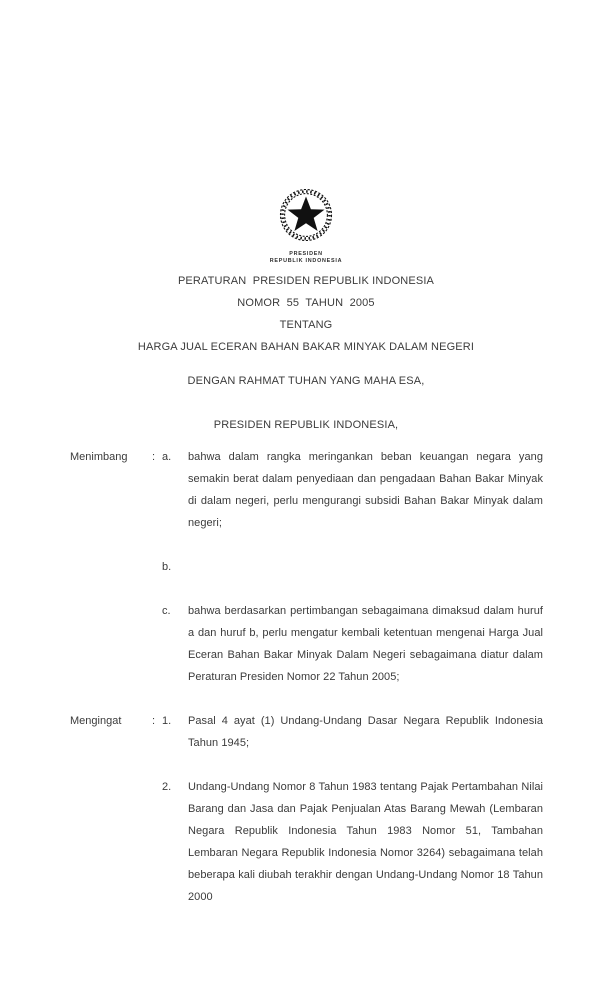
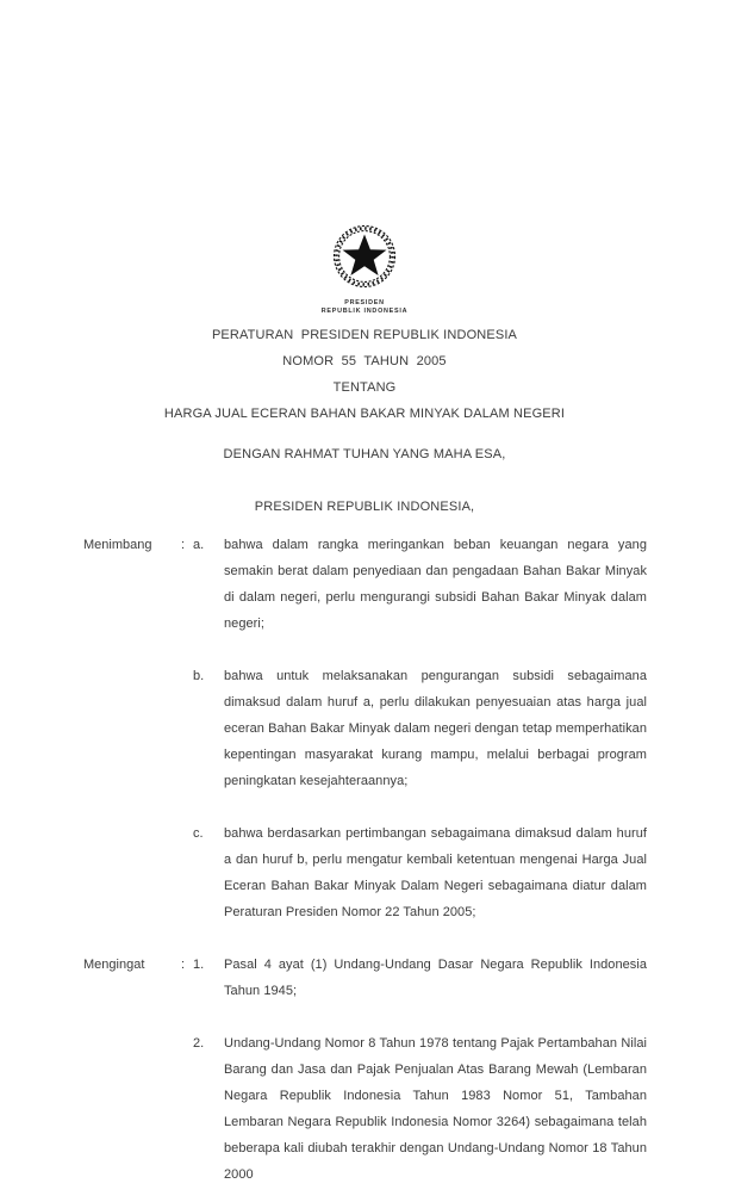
  PERATURAN PRESIDEN REPUBLIK INDONESIA
  NOMOR 55 TAHUN 2005
  TENTANG
  HARGA JUAL ECERAN BAHAN BAKAR MINYAK DALAM NEGERI
  DENGAN RAHMAT TUHAN YANG MAHA ESA,
  PRESIDEN REPUBLIK INDONESIA,
  Menimbang
  :
  a.
  bahwa dalam rangka meringankan beban keuangan negara yang semakin berat dalam penyediaan dan pengadaan Bahan Bakar Minyak di dalam negeri, perlu mengurangi subsidi Bahan Bakar Minyak dalam negeri;
  b.
+ bahwa untuk melaksanakan pengurangan subsidi sebagaimana dimaksud dalam huruf a, perlu dilakukan penyesuaian atas harga jual eceran Bahan Bakar Minyak dalam negeri dengan tetap memperhatikan kepentingan masyarakat kurang mampu, melalui berbagai program peningkatan kesejahteraannya;
  c.
  bahwa berdasarkan pertimbangan sebagaimana dimaksud dalam huruf a dan huruf b, perlu mengatur kembali ketentuan mengenai Harga Jual Eceran Bahan Bakar Minyak Dalam Negeri sebagaimana diatur dalam Peraturan Presiden Nomor 22 Tahun 2005;
  Mengingat
  :
  1.
  Pasal 4 ayat (1) Undang-Undang Dasar Negara Republik Indonesia Tahun 1945;
  2.
- Undang-Undang Nomor 8 Tahun 1983 tentang Pajak Pertambahan Nilai Barang dan Jasa dan Pajak Penjualan Atas Barang Mewah (Lembaran Negara Republik Indonesia Tahun 1983 Nomor 51, Tambahan Lembaran Negara Republik Indonesia Nomor 3264) sebagaimana telah beberapa kali diubah terakhir dengan Undang-Undang Nomor 18 Tahun 2000
+ Undang-Undang Nomor 8 Tahun 1978 tentang Pajak Pertambahan Nilai Barang dan Jasa dan Pajak Penjualan Atas Barang Mewah (Lembaran Negara Republik Indonesia Tahun 1983 Nomor 51, Tambahan Lembaran Negara Republik Indonesia Nomor 3264) sebagaimana telah beberapa kali diubah terakhir dengan Undang-Undang Nomor 18 Tahun 2000
